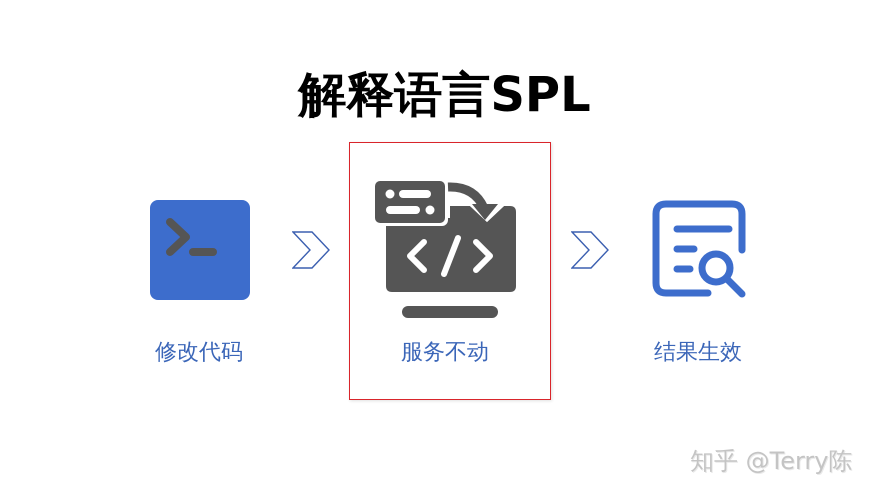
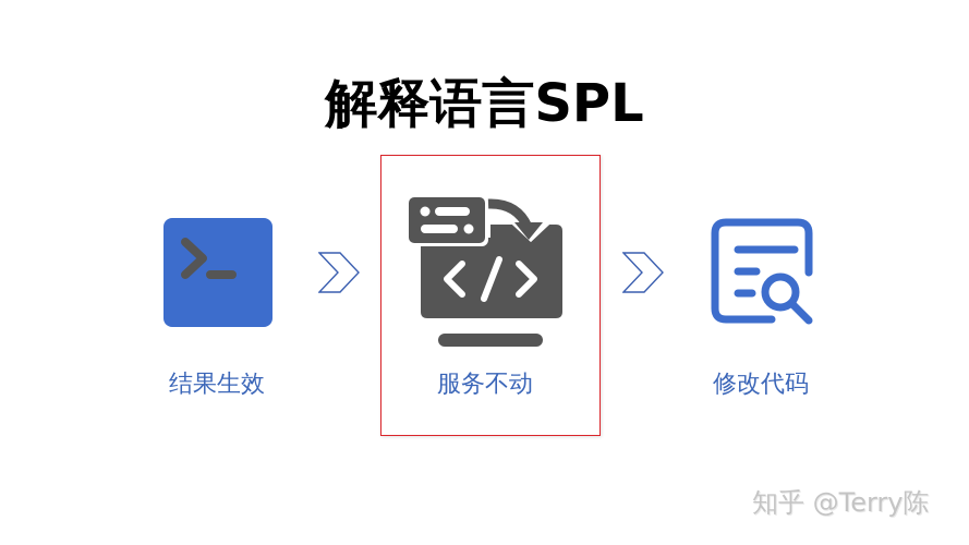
  解释语言SPL
- 修改代码
+ 结果生效
  服务不动
- 结果生效
+ 修改代码
  知乎 @Terry陈
